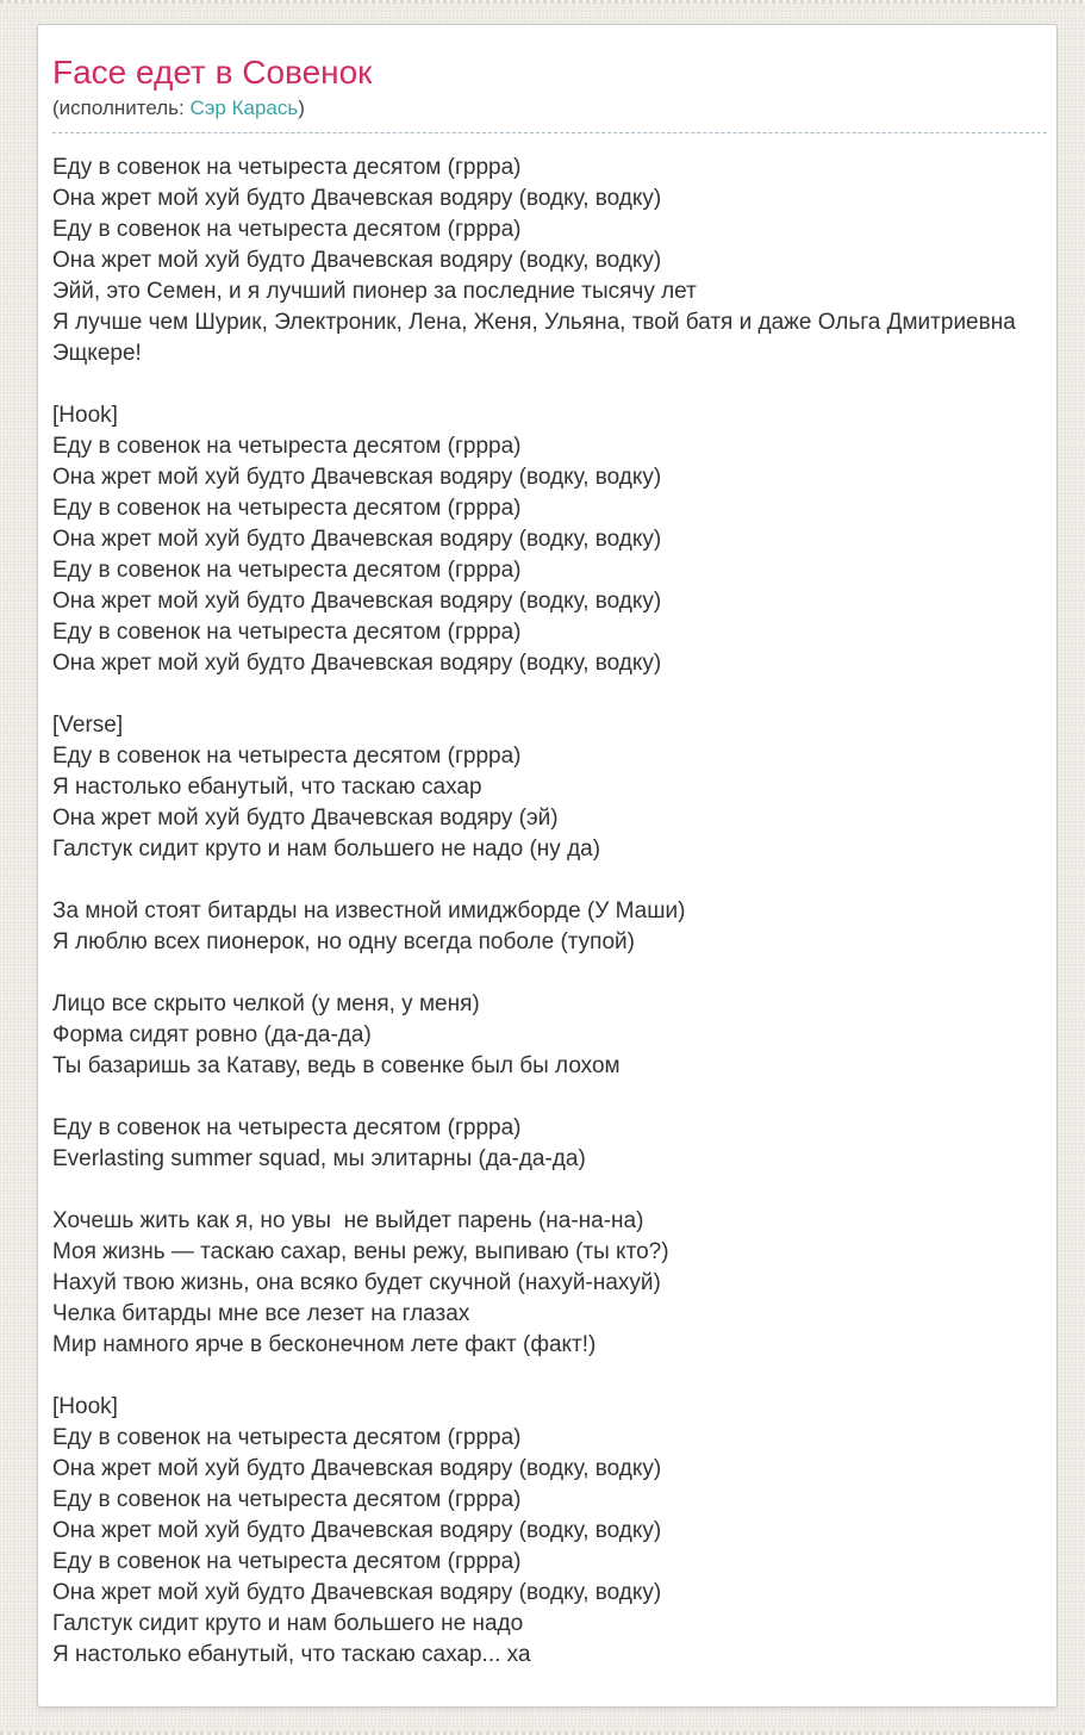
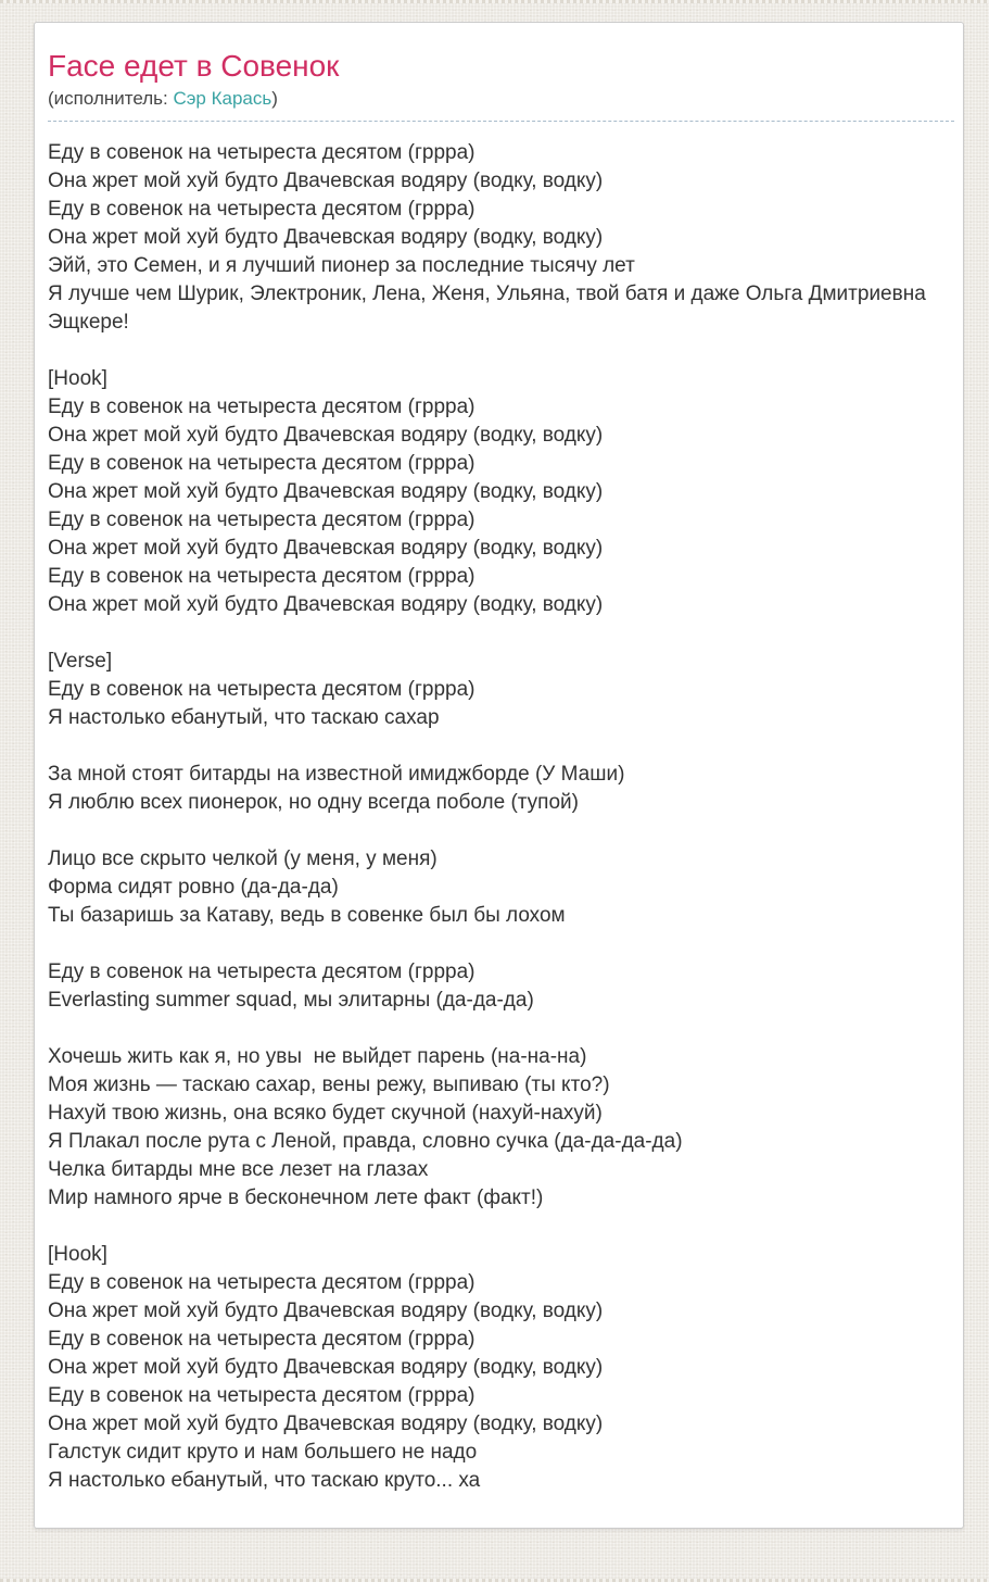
  Face едет в Совенок
  (исполнитель: Сэр Карась)
  Еду в совенок на четыреста десятом (гррра)
  Она жрет мой хуй будто Двачевская водяру (водку, водку)
  Еду в совенок на четыреста десятом (гррра)
  Она жрет мой хуй будто Двачевская водяру (водку, водку)
  Эйй, это Семен, и я лучший пионер за последние тысячу лет
  Я лучше чем Шурик, Электроник, Лена, Женя, Ульяна, твой батя и даже Ольга Дмитриевна
  Эщкере!
  [Hook]
  Еду в совенок на четыреста десятом (гррра)
  Она жрет мой хуй будто Двачевская водяру (водку, водку)
  Еду в совенок на четыреста десятом (гррра)
  Она жрет мой хуй будто Двачевская водяру (водку, водку)
  Еду в совенок на четыреста десятом (гррра)
  Она жрет мой хуй будто Двачевская водяру (водку, водку)
  Еду в совенок на четыреста десятом (гррра)
  Она жрет мой хуй будто Двачевская водяру (водку, водку)
  [Verse]
  Еду в совенок на четыреста десятом (гррра)
  Я настолько ебанутый, что таскаю сахар
- Она жрет мой хуй будто Двачевская водяру (эй)
- Галстук сидит круто и нам большего не надо (ну да)
  За мной стоят битарды на известной имиджборде (У Маши)
  Я люблю всех пионерок, но одну всегда поболе (тупой)
  Лицо все скрыто челкой (у меня, у меня)
  Форма сидят ровно (да-да-да)
  Ты базаришь за Катаву, ведь в совенке был бы лохом
  Еду в совенок на четыреста десятом (гррра)
  Everlasting summer squad, мы элитарны (да-да-да)
  Хочешь жить как я, но увы не выйдет парень (на-на-на)
  Моя жизнь — таскаю сахар, вены режу, выпиваю (ты кто?)
  Нахуй твою жизнь, она всяко будет скучной (нахуй-нахуй)
+ Я Плакал после рута с Леной, правда, словно сучка (да-да-да-да)
  Челка битарды мне все лезет на глазах
  Мир намного ярче в бесконечном лете факт (факт!)
  [Hook]
  Еду в совенок на четыреста десятом (гррра)
  Она жрет мой хуй будто Двачевская водяру (водку, водку)
  Еду в совенок на четыреста десятом (гррра)
  Она жрет мой хуй будто Двачевская водяру (водку, водку)
  Еду в совенок на четыреста десятом (гррра)
  Она жрет мой хуй будто Двачевская водяру (водку, водку)
  Галстук сидит круто и нам большего не надо
- Я настолько ебанутый, что таскаю сахар... ха
+ Я настолько ебанутый, что таскаю круто... ха
